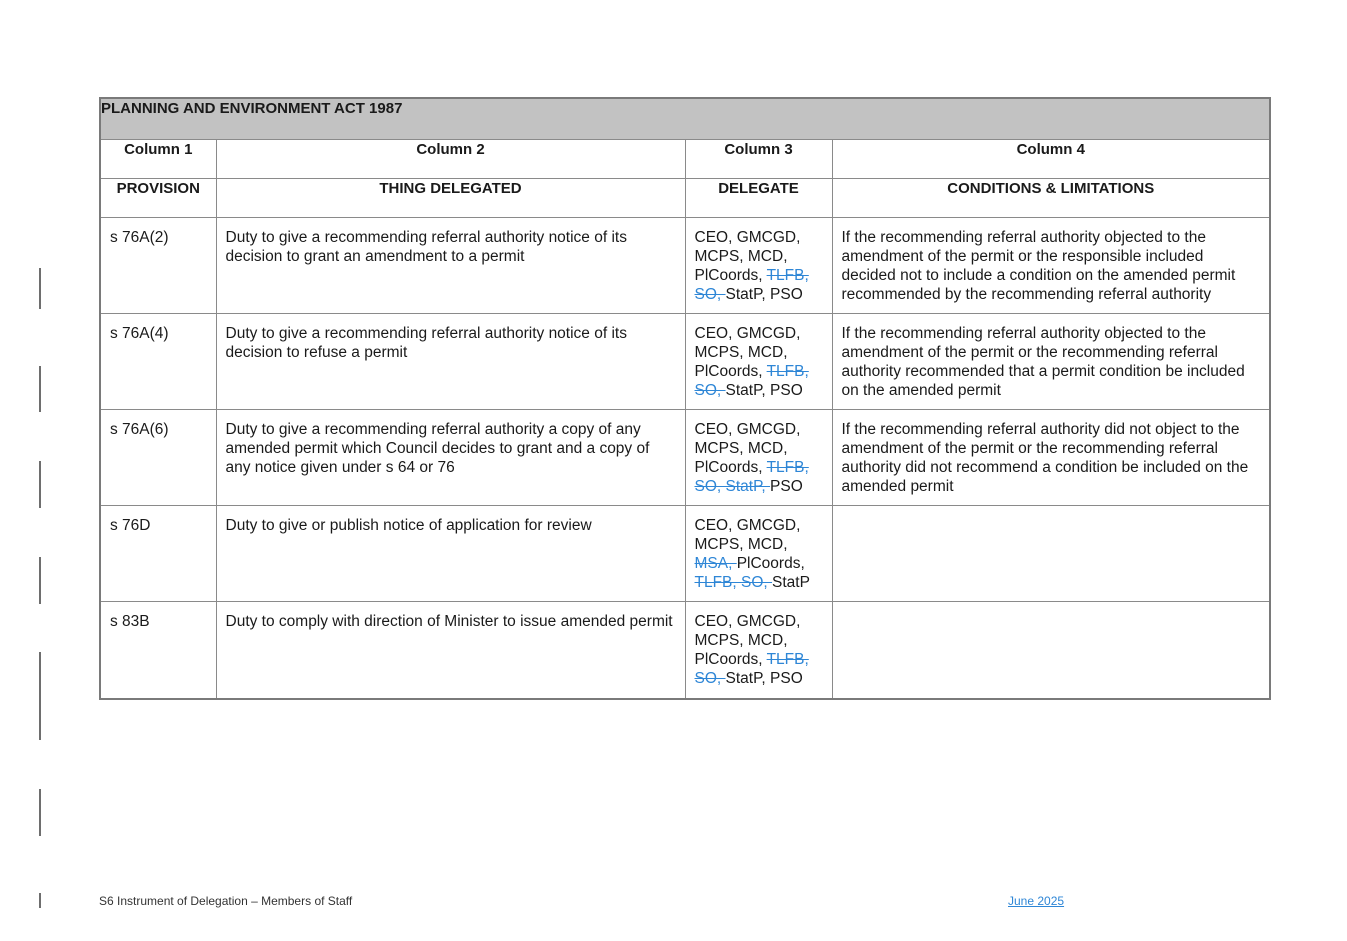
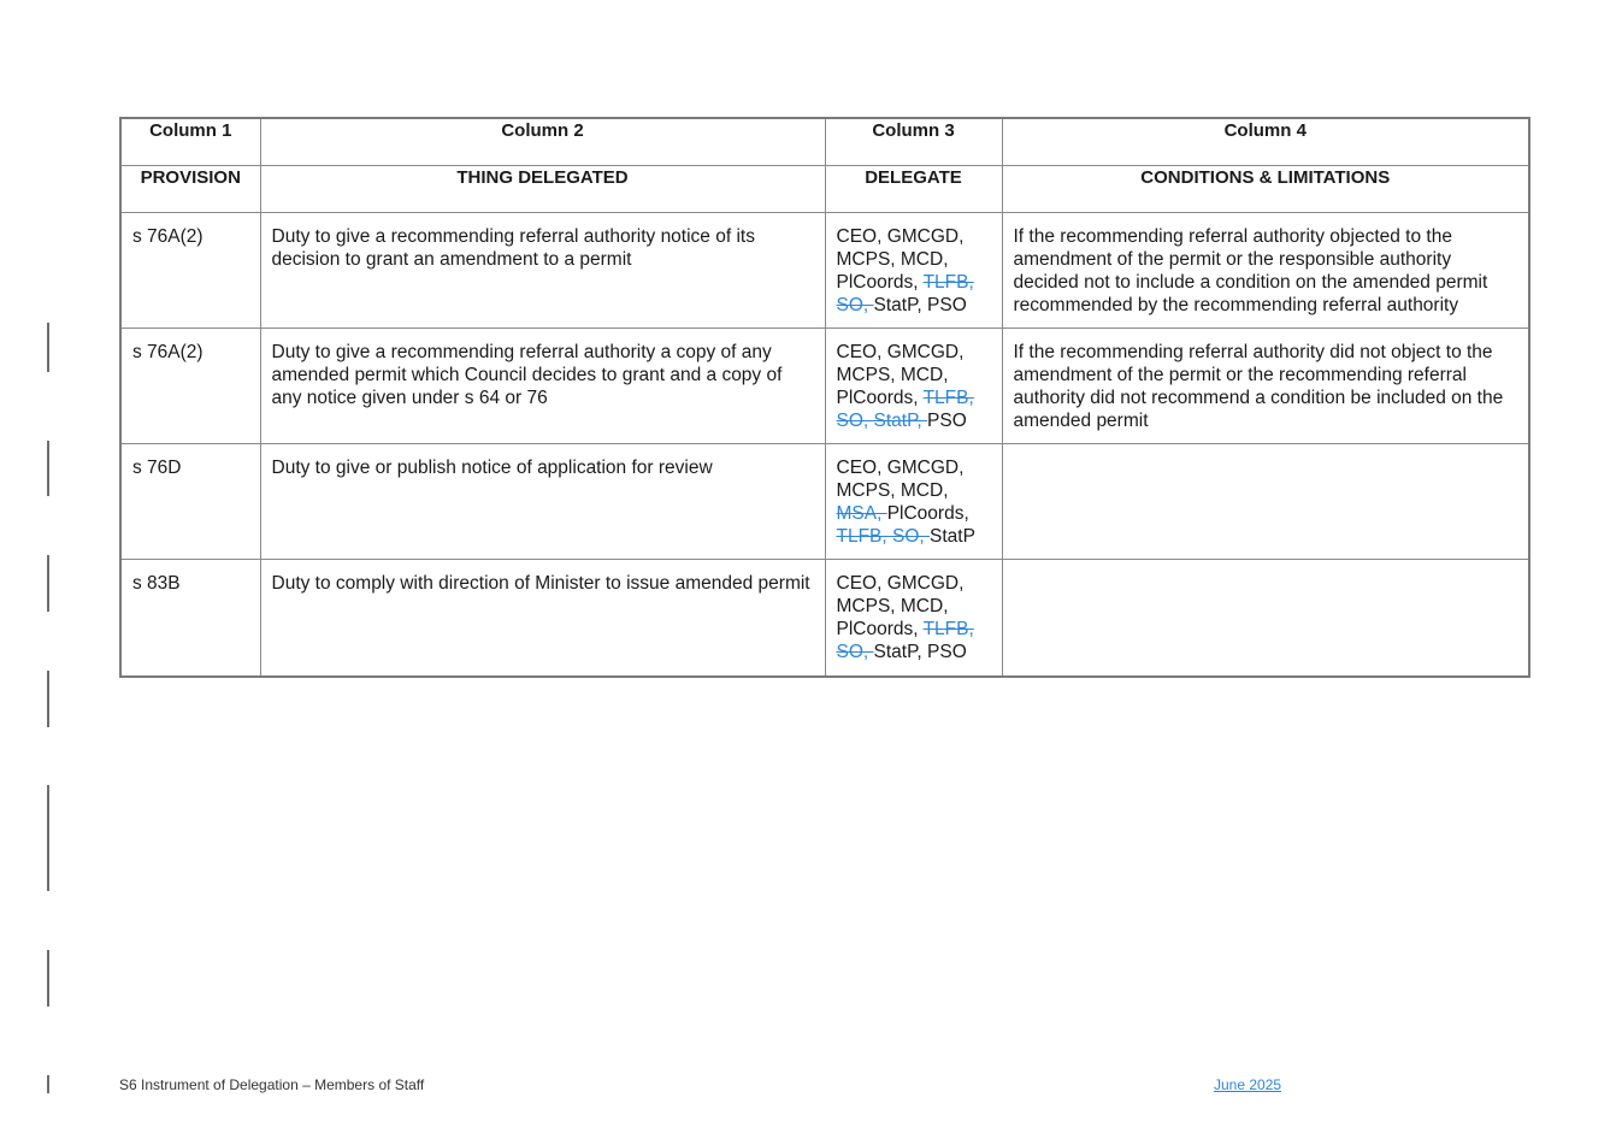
- PLANNING AND ENVIRONMENT ACT 1987
  Column 1	Column 2	Column 3	Column 4
  PROVISION	THING DELEGATED	DELEGATE	CONDITIONS & LIMITATIONS
- s 76A(2)	Duty to give a recommending referral authority notice of its decision to grant an amendment to a permit	CEO, GMCGD, MCPS, MCD, PlCoords, TLFB, SO, StatP, PSO	If the recommending referral authority objected to the amendment of the permit or the responsible included decided not to include a condition on the amended permit recommended by the recommending referral authority
+ s 76A(2)	Duty to give a recommending referral authority notice of its decision to grant an amendment to a permit	CEO, GMCGD, MCPS, MCD, PlCoords, TLFB, SO, StatP, PSO	If the recommending referral authority objected to the amendment of the permit or the responsible authority decided not to include a condition on the amended permit recommended by the recommending referral authority
- s 76A(4)	Duty to give a recommending referral authority notice of its decision to refuse a permit	CEO, GMCGD, MCPS, MCD, PlCoords, TLFB, SO, StatP, PSO	If the recommending referral authority objected to the amendment of the permit or the recommending referral authority recommended that a permit condition be included on the amended permit
- s 76A(6)	Duty to give a recommending referral authority a copy of any amended permit which Council decides to grant and a copy of any notice given under s 64 or 76	CEO, GMCGD, MCPS, MCD, PlCoords, TLFB, SO, StatP, PSO	If the recommending referral authority did not object to the amendment of the permit or the recommending referral authority did not recommend a condition be included on the amended permit
+ s 76A(2)	Duty to give a recommending referral authority a copy of any amended permit which Council decides to grant and a copy of any notice given under s 64 or 76	CEO, GMCGD, MCPS, MCD, PlCoords, TLFB, SO, StatP, PSO	If the recommending referral authority did not object to the amendment of the permit or the recommending referral authority did not recommend a condition be included on the amended permit
  s 76D	Duty to give or publish notice of application for review	CEO, GMCGD, MCPS, MCD, MSA, PlCoords, TLFB, SO, StatP
  s 83B	Duty to comply with direction of Minister to issue amended permit	CEO, GMCGD, MCPS, MCD, PlCoords, TLFB, SO, StatP, PSO
  S6 Instrument of Delegation – Members of Staff
  June 2025
